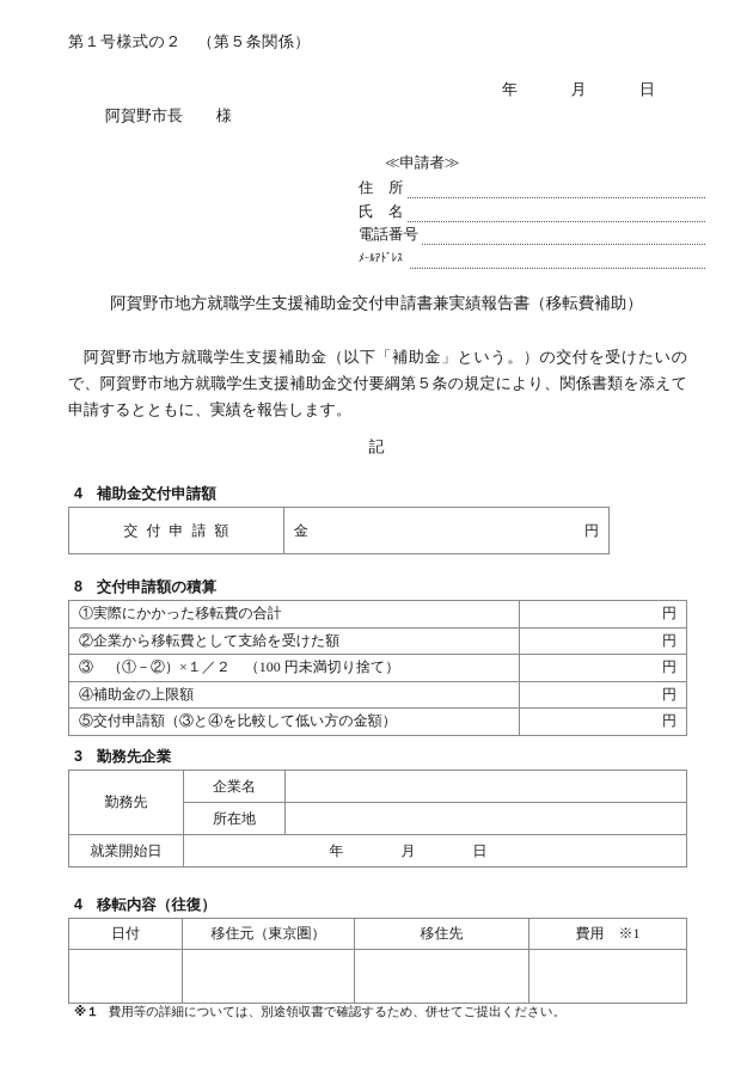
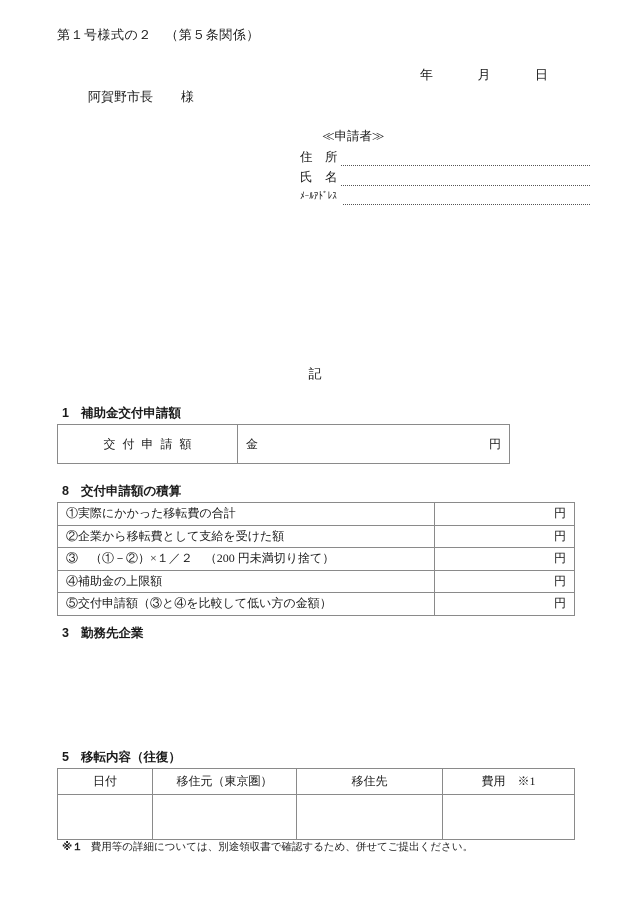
  第１号様式の２ （第５条関係）
  年 月 日
  阿賀野市長 様
  ≪申請者≫
  住 所
  氏 名
- 電話番号
  ﾒｰﾙｱﾄﾞﾚｽ
- 阿賀野市地方就職学生支援補助金交付申請書兼実績報告書（移転費補助）
- 阿賀野市地方就職学生支援補助金（以下「補助金」という。）の交付を受けたいので、阿賀野市地方就職学生支援補助金交付要綱第５条の規定により、関係書類を添えて申請するとともに、実績を報告します。
  記
- 4 補助金交付申請額
+ 1 補助金交付申請額
  交付申請額	金 円
  8 交付申請額の積算
  ①実際にかかった移転費の合計	円
  ②企業から移転費として支給を受けた額	円
- ③ （①－②）×１／２ （100 円未満切り捨て）	円
+ ③ （①－②）×１／２ （200 円未満切り捨て）	円
  ④補助金の上限額	円
  ⑤交付申請額（③と④を比較して低い方の金額）	円
  3 勤務先企業
- 勤務先	企業名
- 所在地
- 就業開始日	年 月 日
- 4 移転内容（往復）
+ 5 移転内容（往復）
  日付	移住元（東京圏）	移住先	費用 ※1
  ※１ 費用等の詳細については、別途領収書で確認するため、併せてご提出ください。
